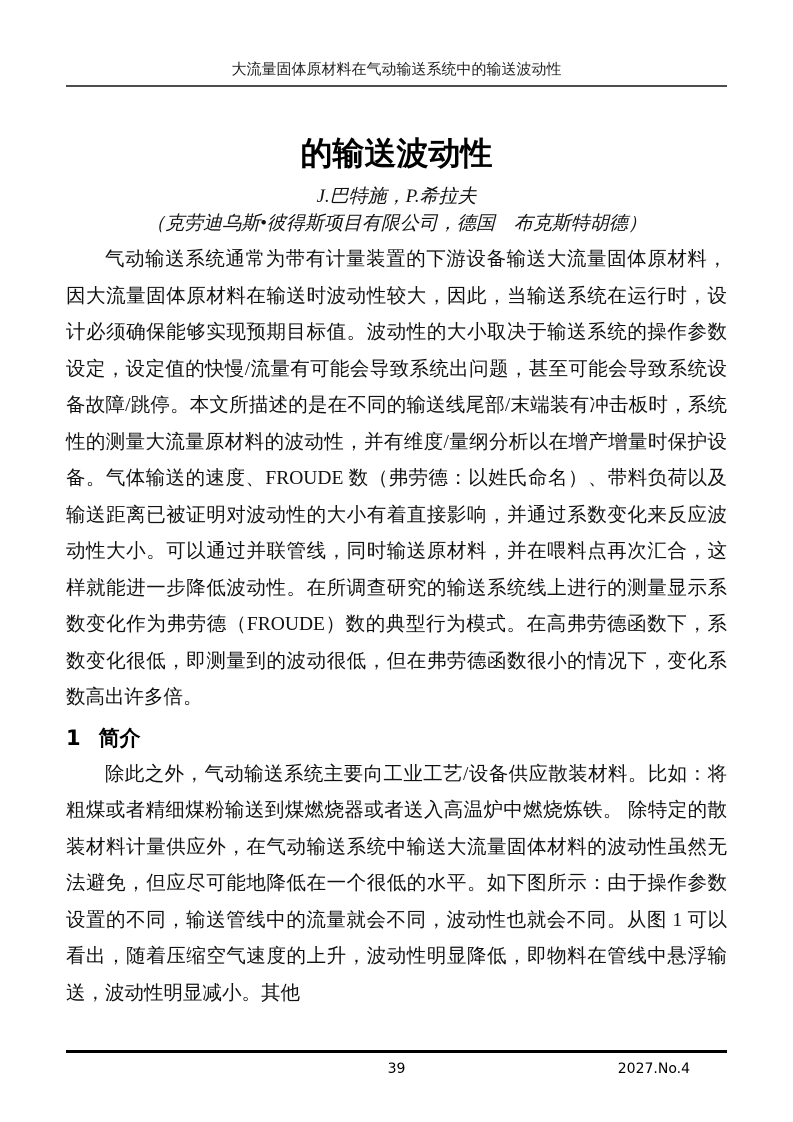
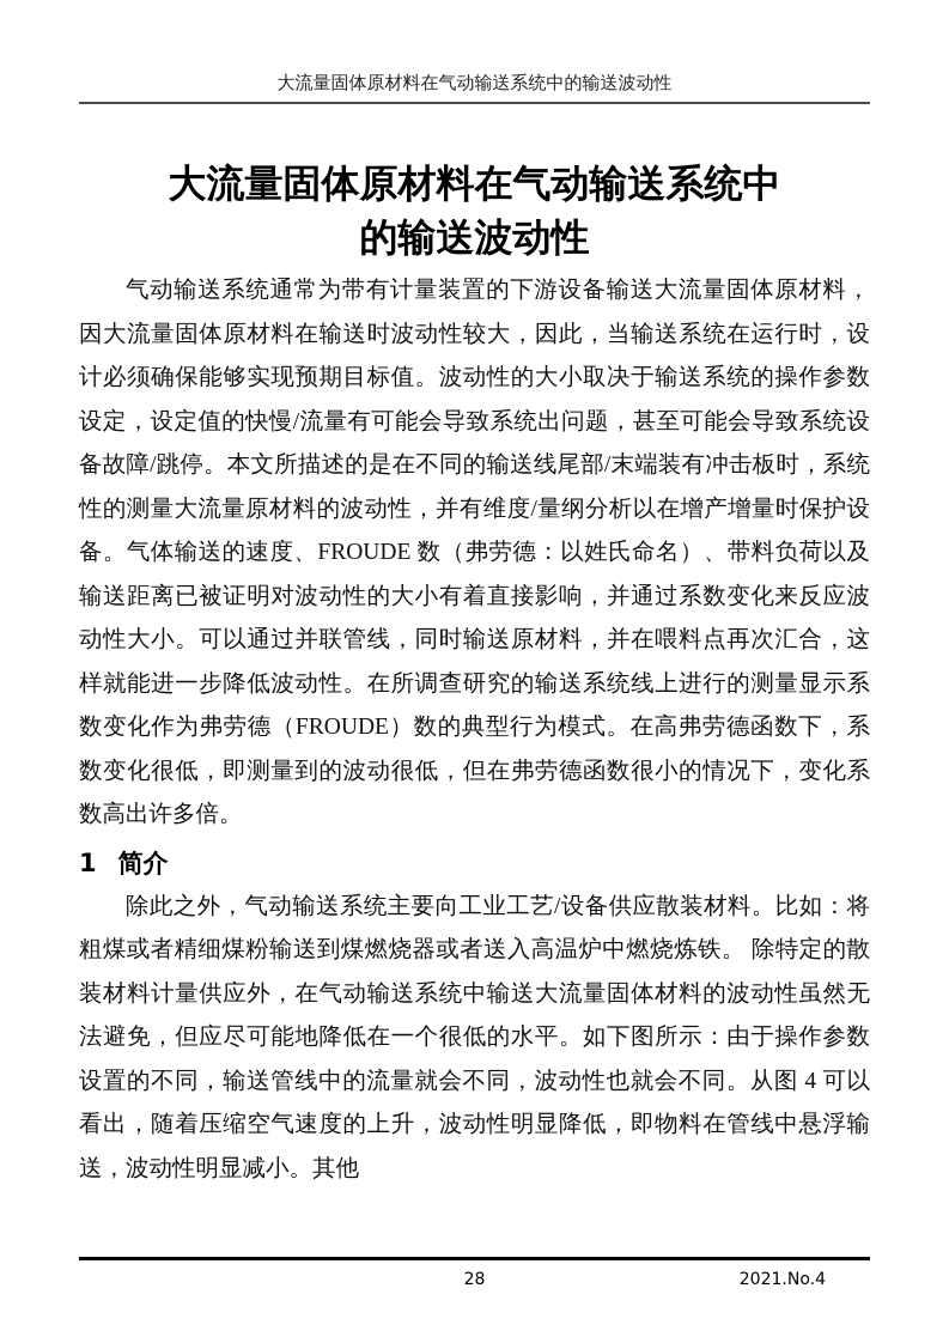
  大流量固体原材料在气动输送系统中的输送波动性
+ 大流量固体原材料在气动输送系统中
  的输送波动性
- J.巴特施，P.希拉夫
- （克劳迪乌斯•彼得斯项目有限公司，德国 布克斯特胡德）
  气动输送系统通常为带有计量装置的下游设备输送大流量固体原材料，因大流量固体原材料在输送时波动性较大，因此，当输送系统在运行时，设计必须确保能够实现预期目标值。波动性的大小取决于输送系统的操作参数设定，设定值的快慢/流量有可能会导致系统出问题，甚至可能会导致系统设备故障/跳停。本文所描述的是在不同的输送线尾部/末端装有冲击板时，系统性的测量大流量原材料的波动性，并有维度/量纲分析以在增产增量时保护设备。气体输送的速度、FROUDE 数（弗劳德：以姓氏命名）、带料负荷以及输送距离已被证明对波动性的大小有着直接影响，并通过系数变化来反应波动性大小。可以通过并联管线，同时输送原材料，并在喂料点再次汇合，这样就能进一步降低波动性。在所调查研究的输送系统线上进行的测量显示系数变化作为弗劳德（FROUDE）数的典型行为模式。在高弗劳德函数下，系数变化很低，即测量到的波动很低，但在弗劳德函数很小的情况下，变化系数高出许多倍。
  1 简介
- 除此之外，气动输送系统主要向工业工艺/设备供应散装材料。比如：将粗煤或者精细煤粉输送到煤燃烧器或者送入高温炉中燃烧炼铁。 除特定的散装材料计量供应外，在气动输送系统中输送大流量固体材料的波动性虽然无法避免，但应尽可能地降低在一个很低的水平。如下图所示：由于操作参数设置的不同，输送管线中的流量就会不同，波动性也就会不同。从图 1 可以看出，随着压缩空气速度的上升，波动性明显降低，即物料在管线中悬浮输送，波动性明显减小。其他
+ 除此之外，气动输送系统主要向工业工艺/设备供应散装材料。比如：将粗煤或者精细煤粉输送到煤燃烧器或者送入高温炉中燃烧炼铁。 除特定的散装材料计量供应外，在气动输送系统中输送大流量固体材料的波动性虽然无法避免，但应尽可能地降低在一个很低的水平。如下图所示：由于操作参数设置的不同，输送管线中的流量就会不同，波动性也就会不同。从图 4 可以看出，随着压缩空气速度的上升，波动性明显降低，即物料在管线中悬浮输送，波动性明显减小。其他
- 39
+ 28
- 2027.No.4
+ 2021.No.4
